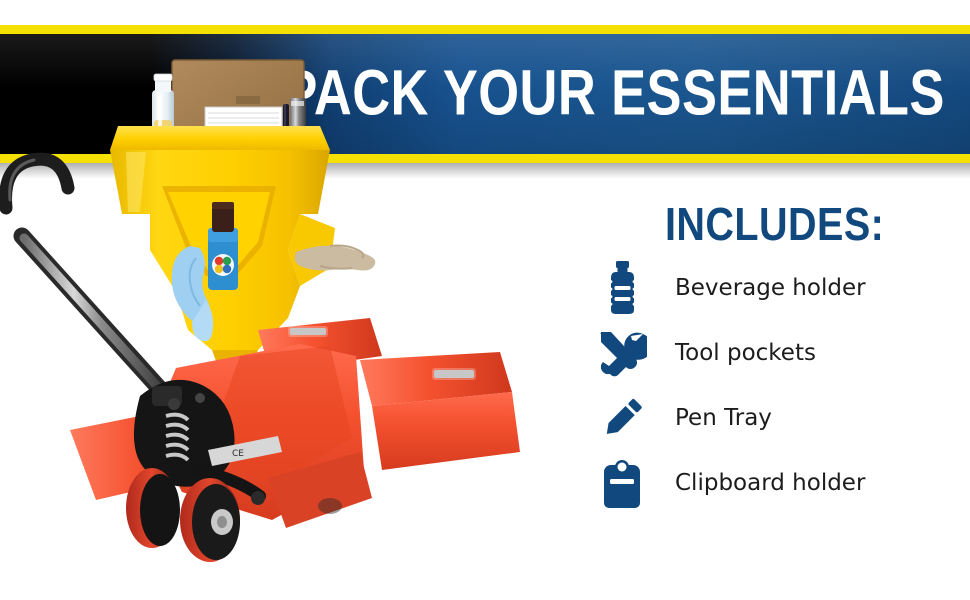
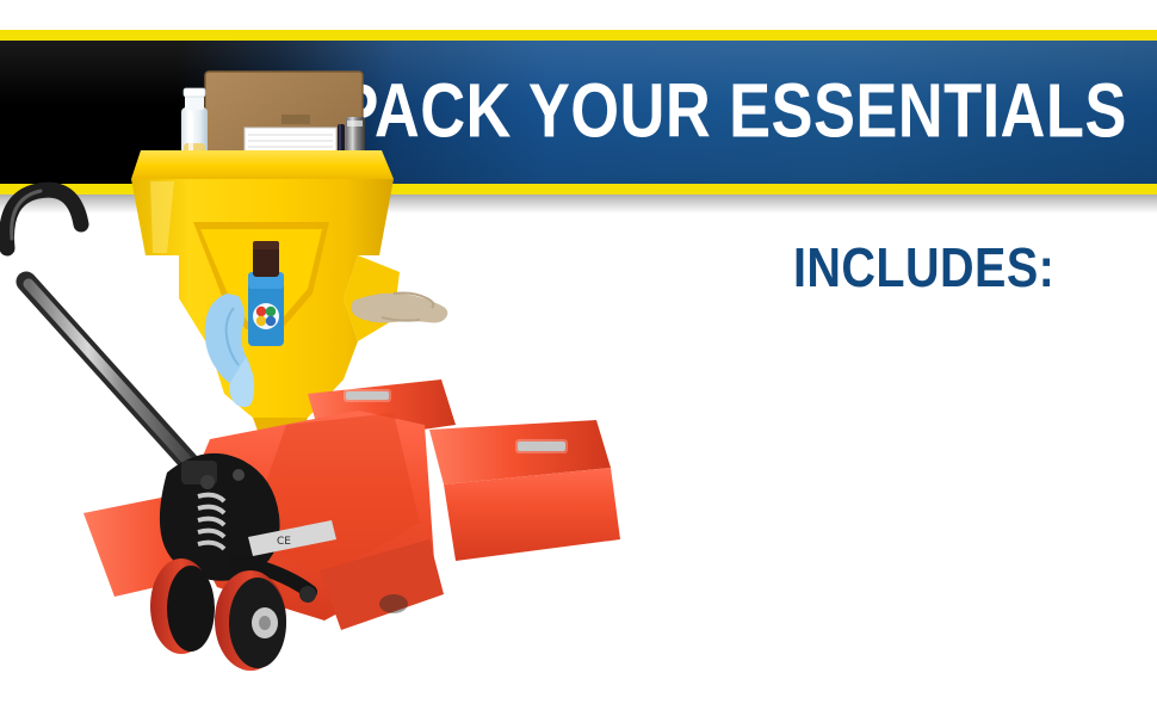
  CE
  ACK YOUR ESSENTIALS
  INCLUDES:
- Beverage holder
- Tool pockets
- Pen Tray
- Clipboard holder
